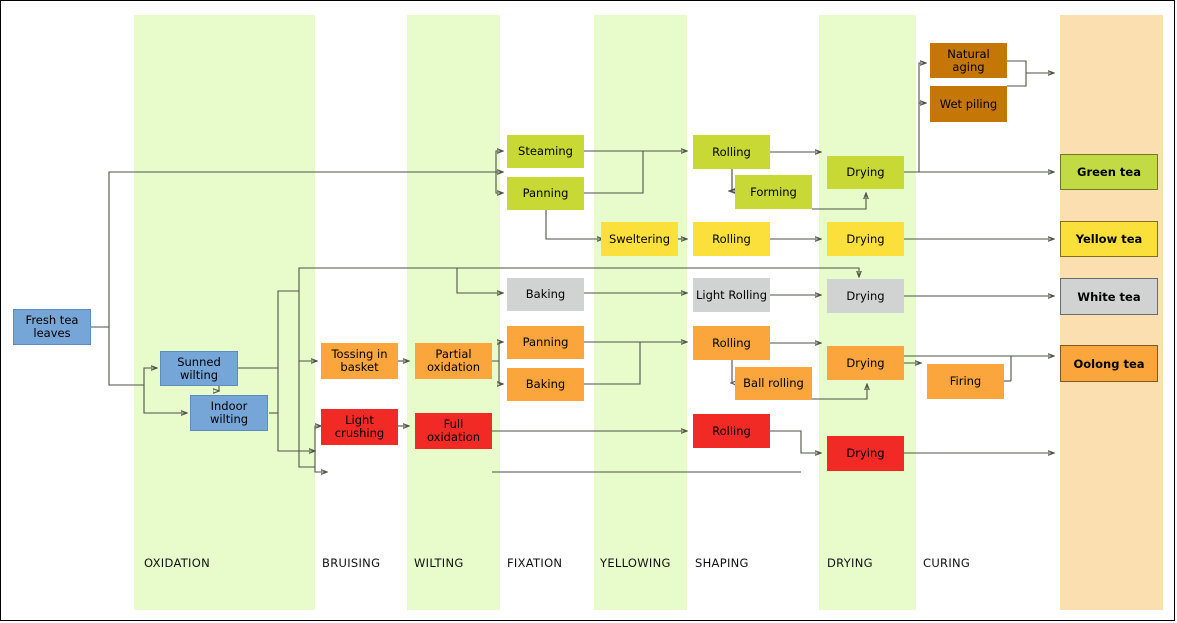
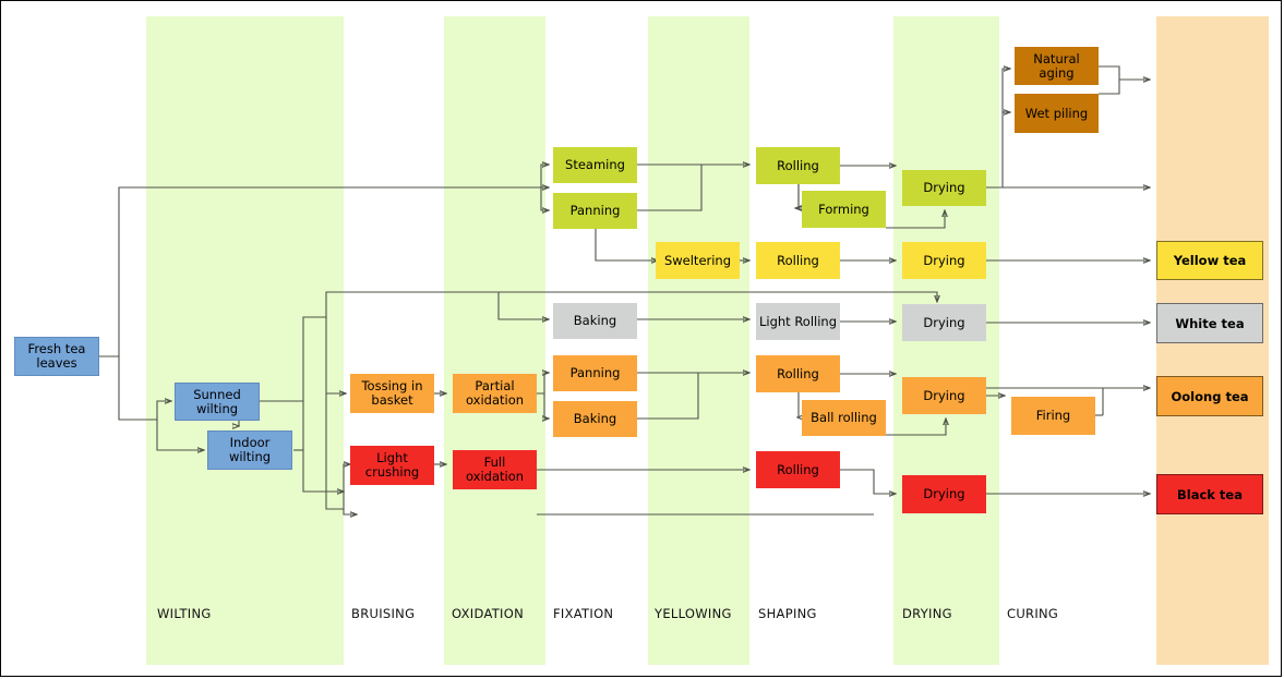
- OXIDATION
+ WILTING
  BRUISING
- WILTING
+ OXIDATION
  FIXATION
  YELLOWING
  SHAPING
  DRYING
  CURING
  Fresh tea leaves
  Sunned wilting
  Indoor wilting
  Tossing in basket
  Light crushing
  Partial oxidation
  Full oxidation
  Steaming
  Panning
  Baking
  Panning
  Baking
  Sweltering
  Rolling
  Forming
  Rolling
  Light Rolling
  Rolling
  Ball rolling
  Rolling
  Drying
  Drying
  Drying
  Drying
  Drying
  Natural aging
  Wet piling
  Firing
- Green tea
  Yellow tea
  White tea
  Oolong tea
+ Black tea
